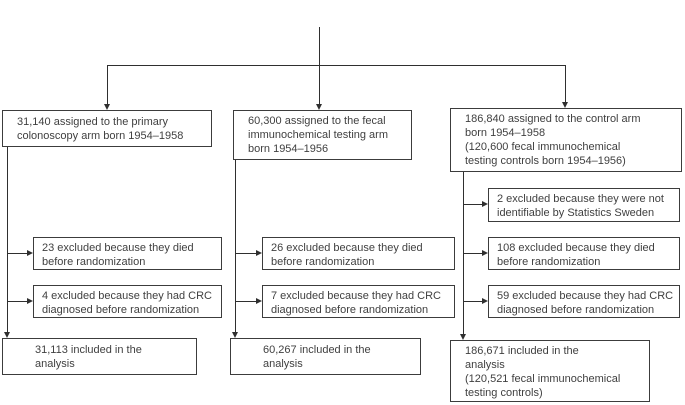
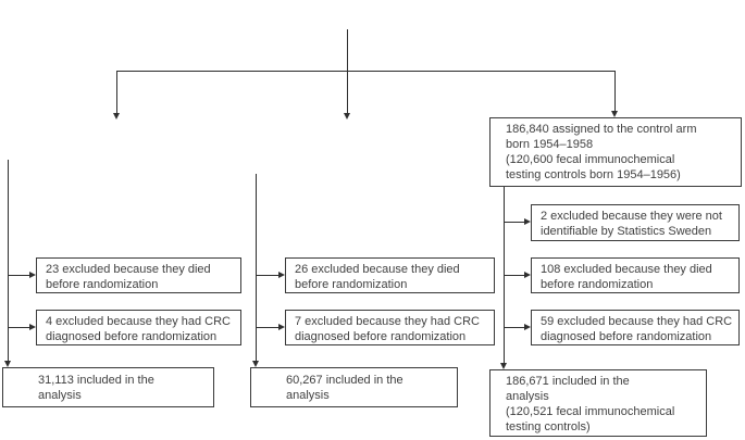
- 31,140 assigned to the primary
- colonoscopy arm born 1954–1958
- 60,300 assigned to the fecal
- immunochemical testing arm
- born 1954–1956
  186,840 assigned to the control arm
  born 1954–1958
  (120,600 fecal immunochemical
  testing controls born 1954–1956)
  2 excluded because they were not
  identifiable by Statistics Sweden
  23 excluded because they died
  before randomization
  26 excluded because they died
  before randomization
  108 excluded because they died
  before randomization
  4 excluded because they had CRC
  diagnosed before randomization
  7 excluded because they had CRC
  diagnosed before randomization
  59 excluded because they had CRC
  diagnosed before randomization
  31,113 included in the
  analysis
  60,267 included in the
  analysis
  186,671 included in the
  analysis
  (120,521 fecal immunochemical
  testing controls)
